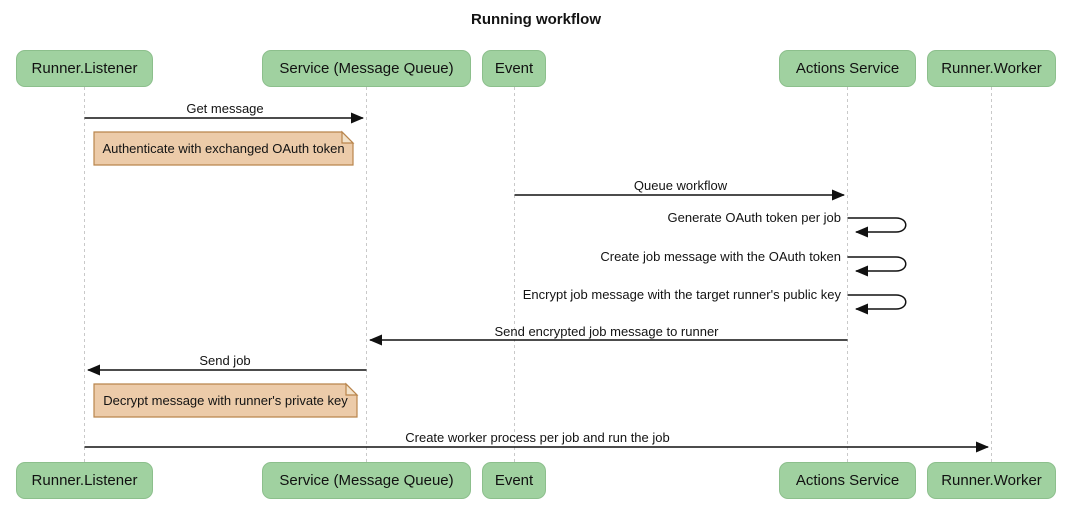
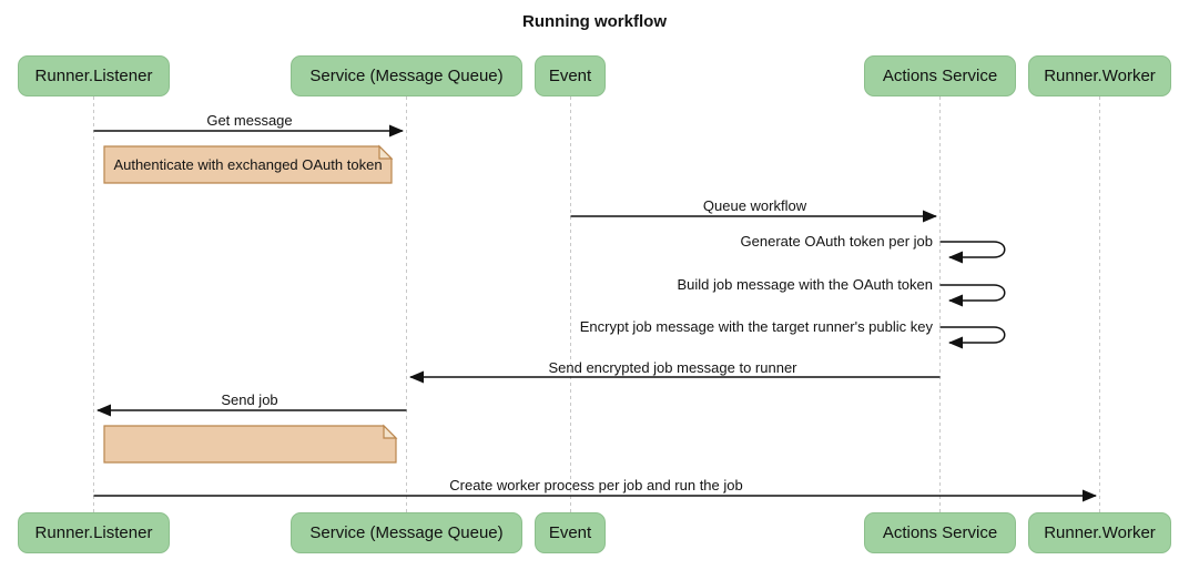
  Running workflow
  Runner.Listener
  Service (Message Queue)
  Event
  Actions Service
  Runner.Worker
  Runner.Listener
  Service (Message Queue)
  Event
  Actions Service
  Runner.Worker
  Get message
  Queue workflow
  Generate OAuth token per job
- Create job message with the OAuth token
+ Build job message with the OAuth token
  Encrypt job message with the target runner's public key
  Send encrypted job message to runner
  Send job
  Create worker process per job and run the job
  Authenticate with exchanged OAuth token
- Decrypt message with runner's private key
